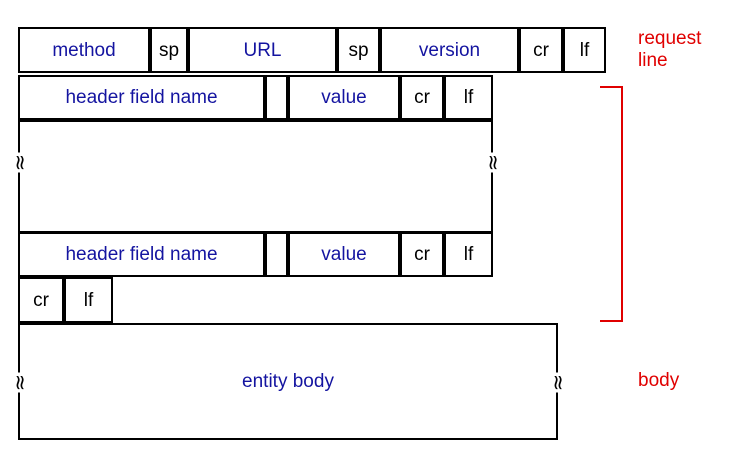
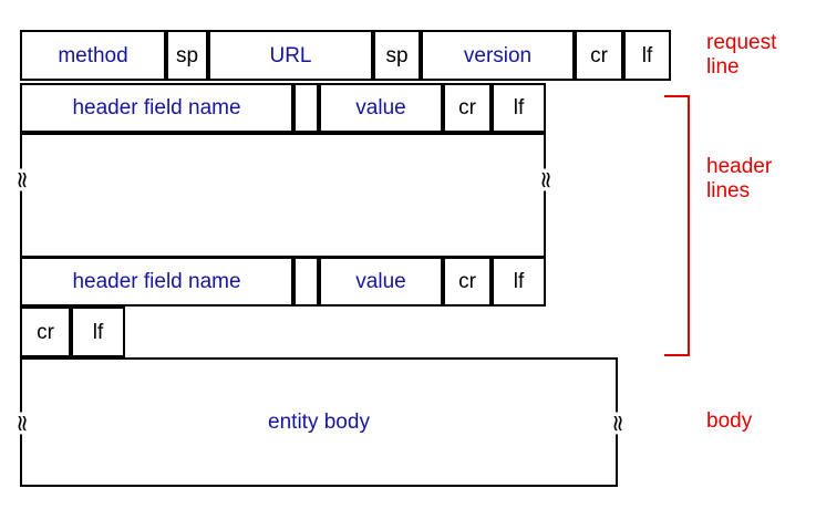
  method
  sp
  URL
  sp
  version
  cr
  lf
  header field name
  value
  cr
  lf
  header field name
  value
  cr
  lf
  cr
  lf
  entity body
  request
  line
+ header
+ lines
  body
